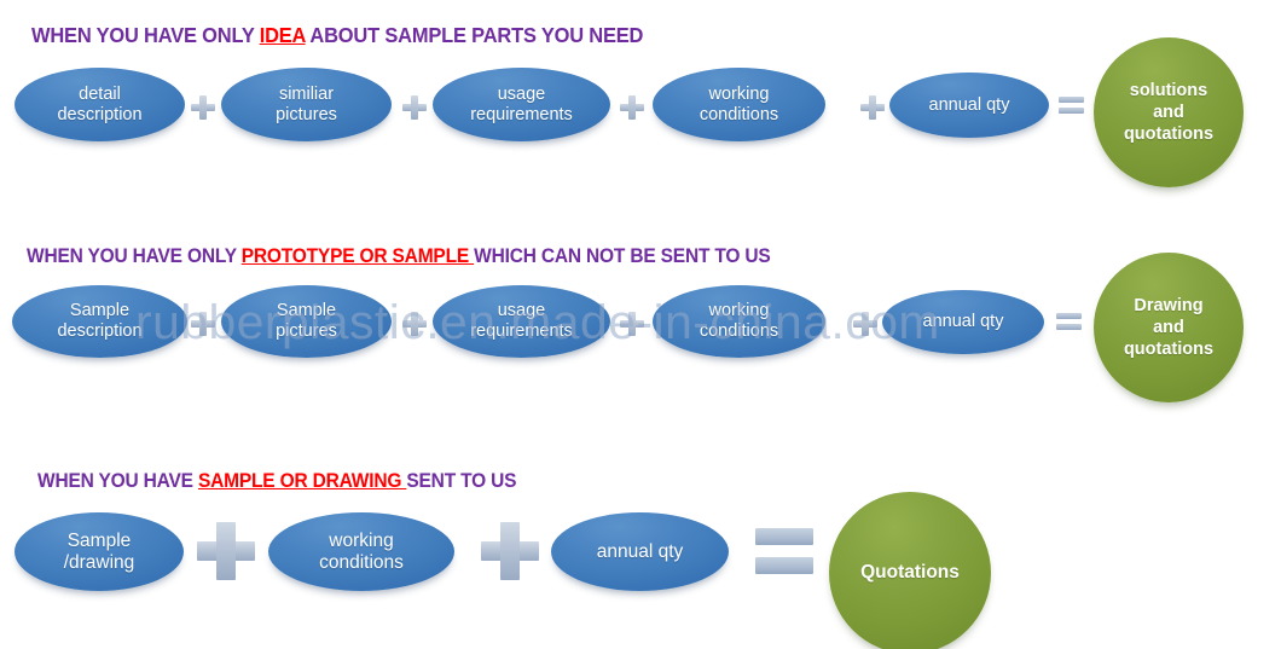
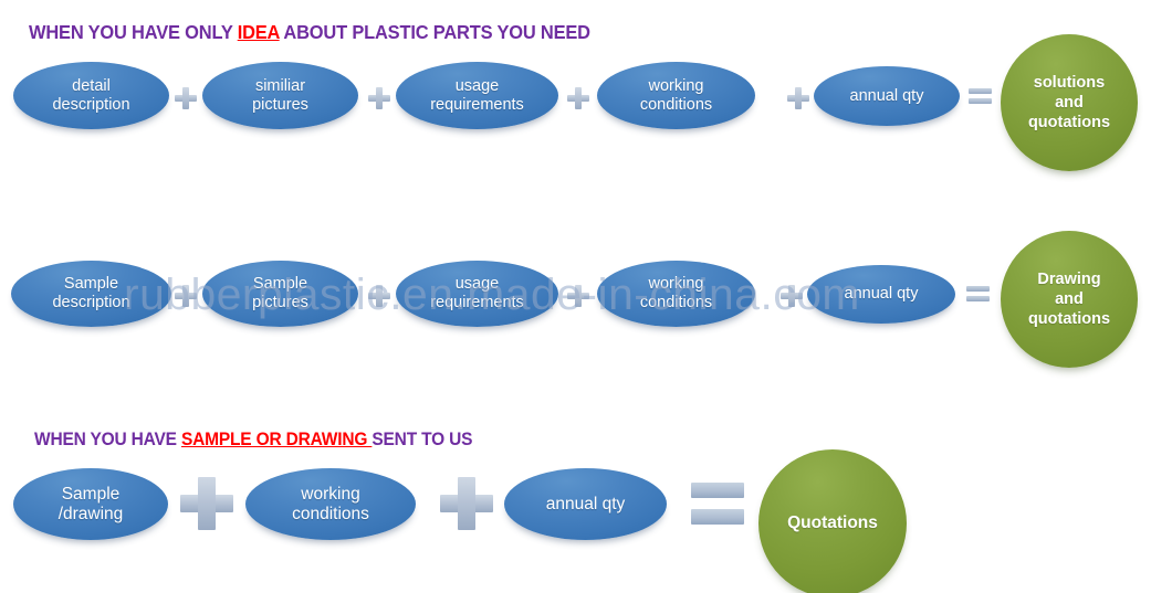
- WHEN YOU HAVE ONLY IDEA ABOUT SAMPLE PARTS YOU NEED
+ WHEN YOU HAVE ONLY IDEA ABOUT PLASTIC PARTS YOU NEED
  detail
  description
  similiar
  pictures
  usage
  requirements
  working
  conditions
  annual qty
  solutions
  and
  quotations
- WHEN YOU HAVE ONLY PROTOTYPE OR SAMPLE WHICH CAN NOT BE SENT TO US
  Sample
  description
  Sample
  pictures
  usage
  requirements
  working
  conditions
  annual qty
  Drawing
  and
  quotations
  rubberplastic.en.made-in-china.com
  WHEN YOU HAVE SAMPLE OR DRAWING SENT TO US
  Sample
  /drawing
  working
  conditions
  annual qty
  Quotations
